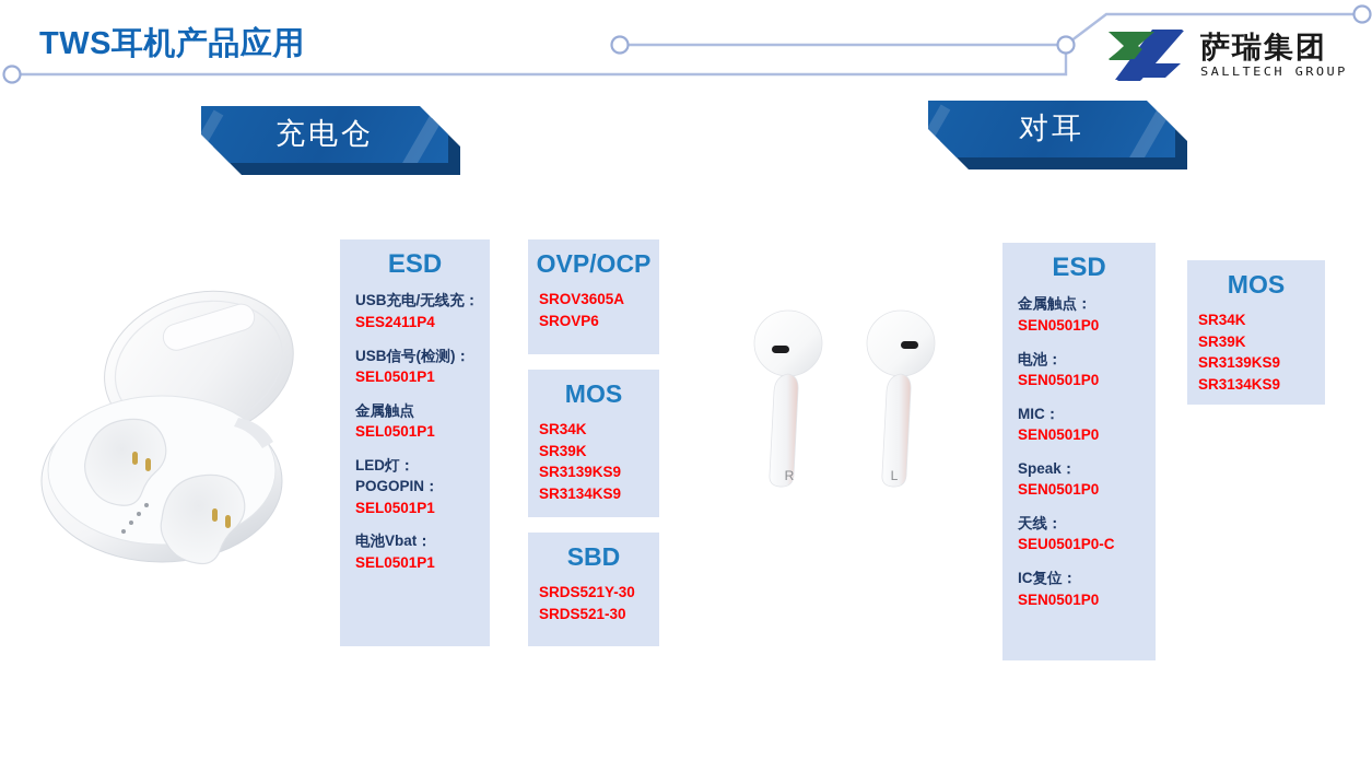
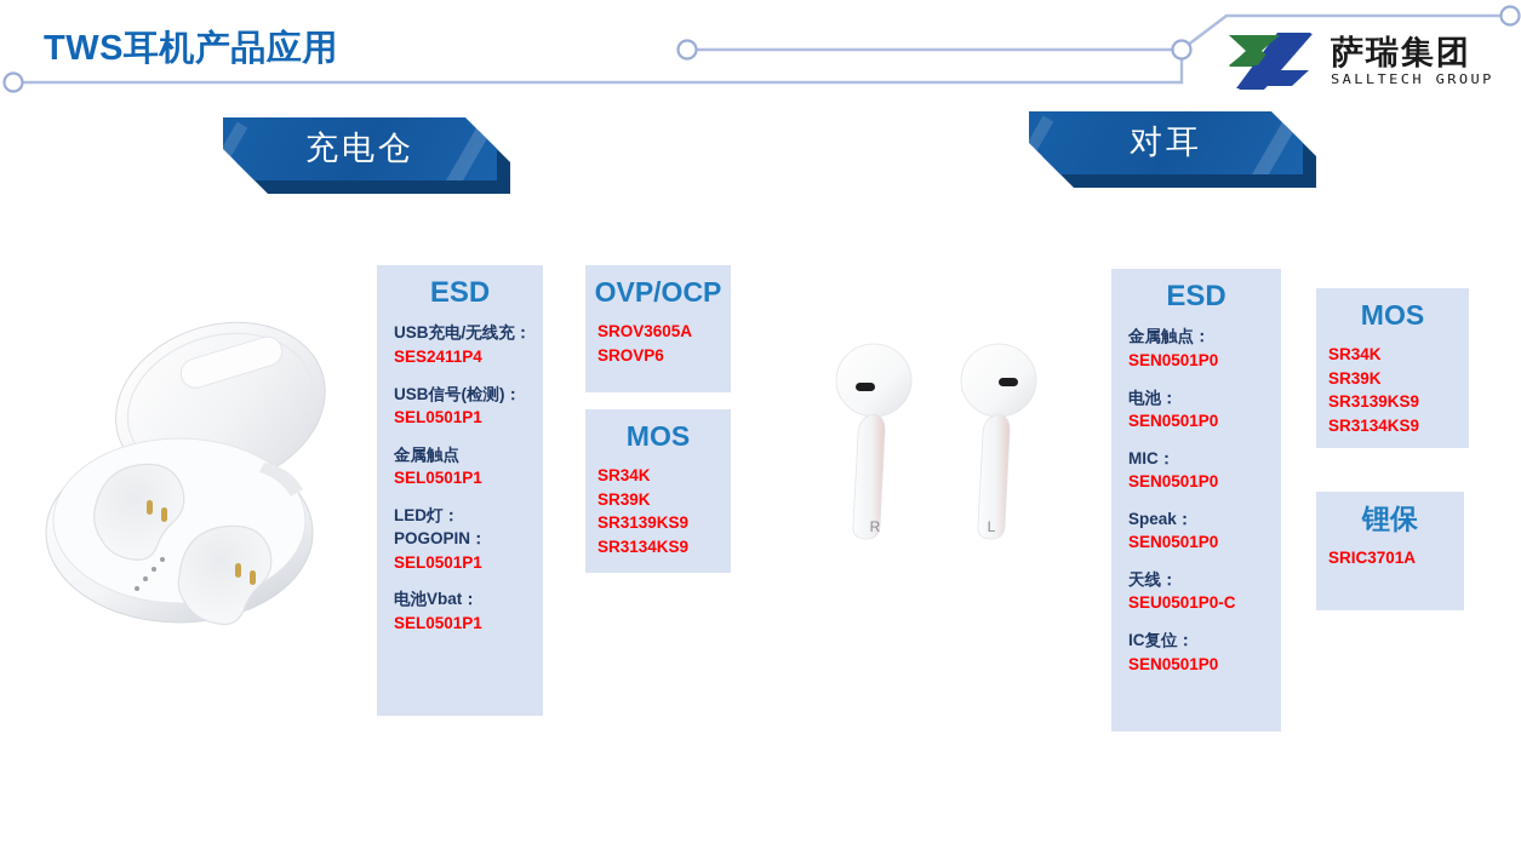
  TWS耳机产品应用
  萨瑞集团
  SALLTECH GROUP
  充电仓
  对耳
  R
  L
  ESD
  USB充电/无线充：
  SES2411P4
  USB信号(检测)：
  SEL0501P1
  金属触点
  SEL0501P1
  LED灯：
  POGOPIN：
  SEL0501P1
  电池Vbat：
  SEL0501P1
  OVP/OCP
  SROV3605A
  SROVP6
  MOS
  SR34K
  SR39K
  SR3139KS9
  SR3134KS9
- SBD
- SRDS521Y-30
- SRDS521-30
  ESD
  金属触点：
  SEN0501P0
  电池：
  SEN0501P0
  MIC：
  SEN0501P0
  Speak：
  SEN0501P0
  天线：
  SEU0501P0-C
  IC复位：
  SEN0501P0
  MOS
  SR34K
  SR39K
  SR3139KS9
  SR3134KS9
+ 锂保
+ SRIC3701A
